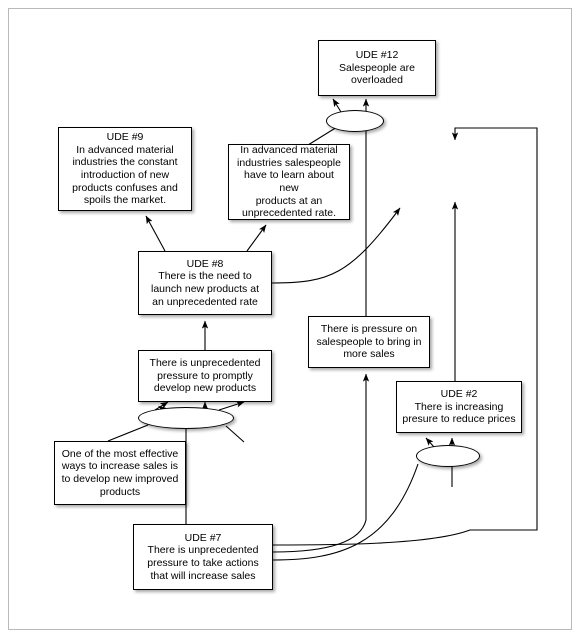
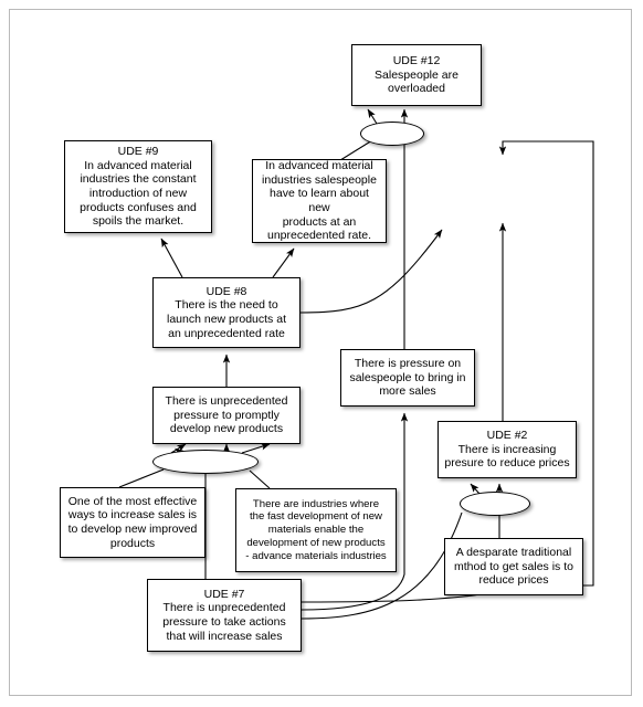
  UDE #12
  Salespeople are
  overloaded
  UDE #9
  In advanced material
  industries the constant
  introduction of new
  products confuses and
  spoils the market.
  In advanced material
  industries salespeople
  have to learn about new
  products at an
  unprecedented rate.
  UDE #8
  There is the need to
  launch new products at
  an unprecedented rate
  There is unprecedented
  pressure to promptly
  develop new products
  There is pressure on
  salespeople to bring in
  more sales
  UDE #2
  There is increasing
  presure to reduce prices
  One of the most effective
  ways to increase sales is
  to develop new improved
  products
+ There are industries where
+ the fast development of new
+ materials enable the
+ development of new products
+ - advance materials industries
+ A desparate traditional
+ mthod to get sales is to
+ reduce prices
  UDE #7
  There is unprecedented
  pressure to take actions
  that will increase sales
